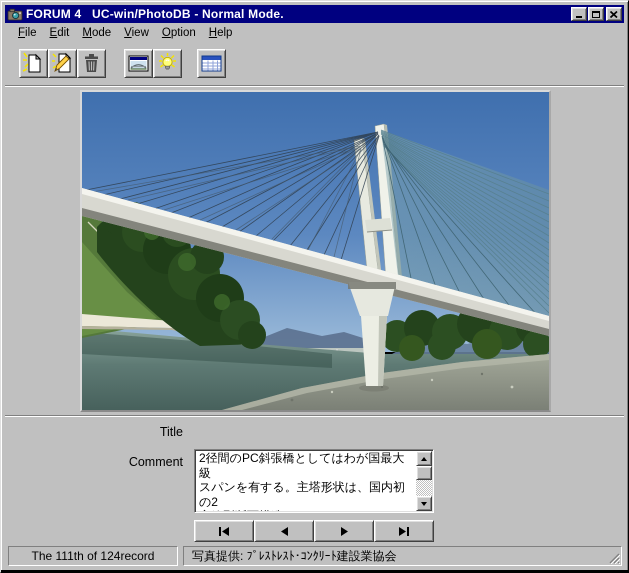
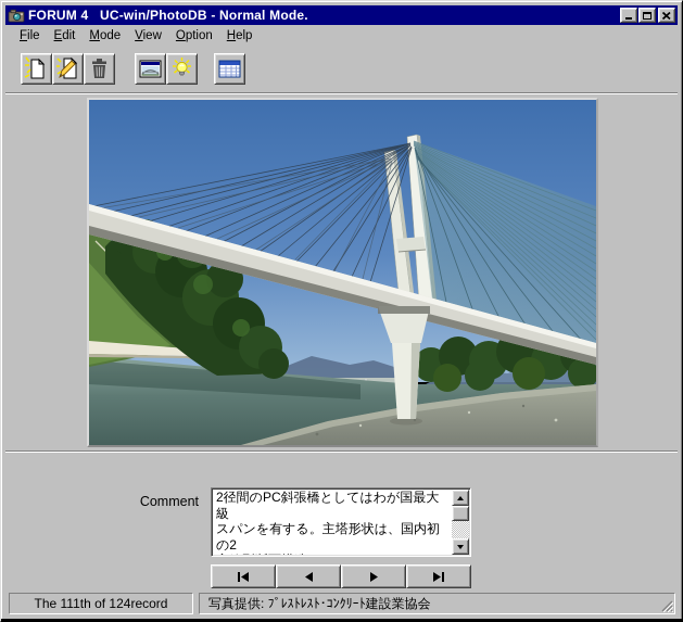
  FORUM 4 UC-win/PhotoDB - Normal Mode.
  File
  Edit
  Mode
  View
  Option
  Help
- Title
  Comment
  2径間のPC斜張橋としてはわが国最大級
  スパンを有する。主塔形状は、国内初の2
  The 111th of 124record
  写真提供: ﾌﾟﾚｽﾄﾚｽﾄ･ｺﾝｸﾘｰﾄ建設業協会
